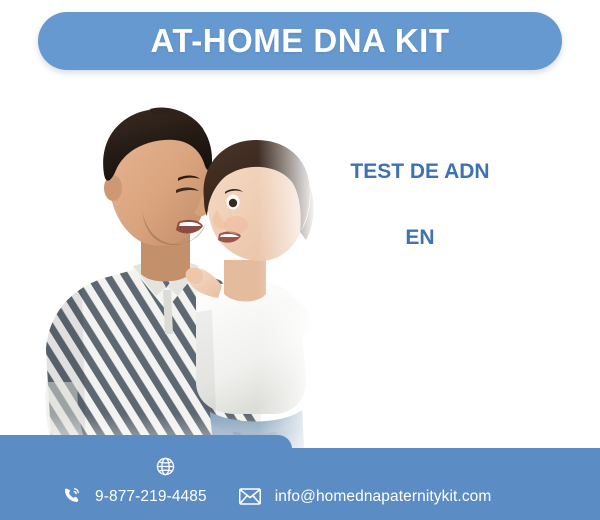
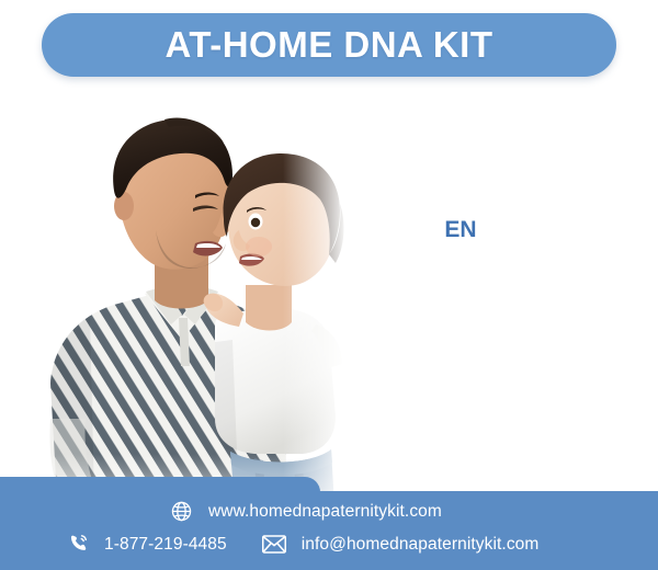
  AT-HOME DNA KIT
- TEST DE ADN
  EN
+ www.homednapaternitykit.com
- 9-877-219-4485
+ 1-877-219-4485
  info@homednapaternitykit.com
